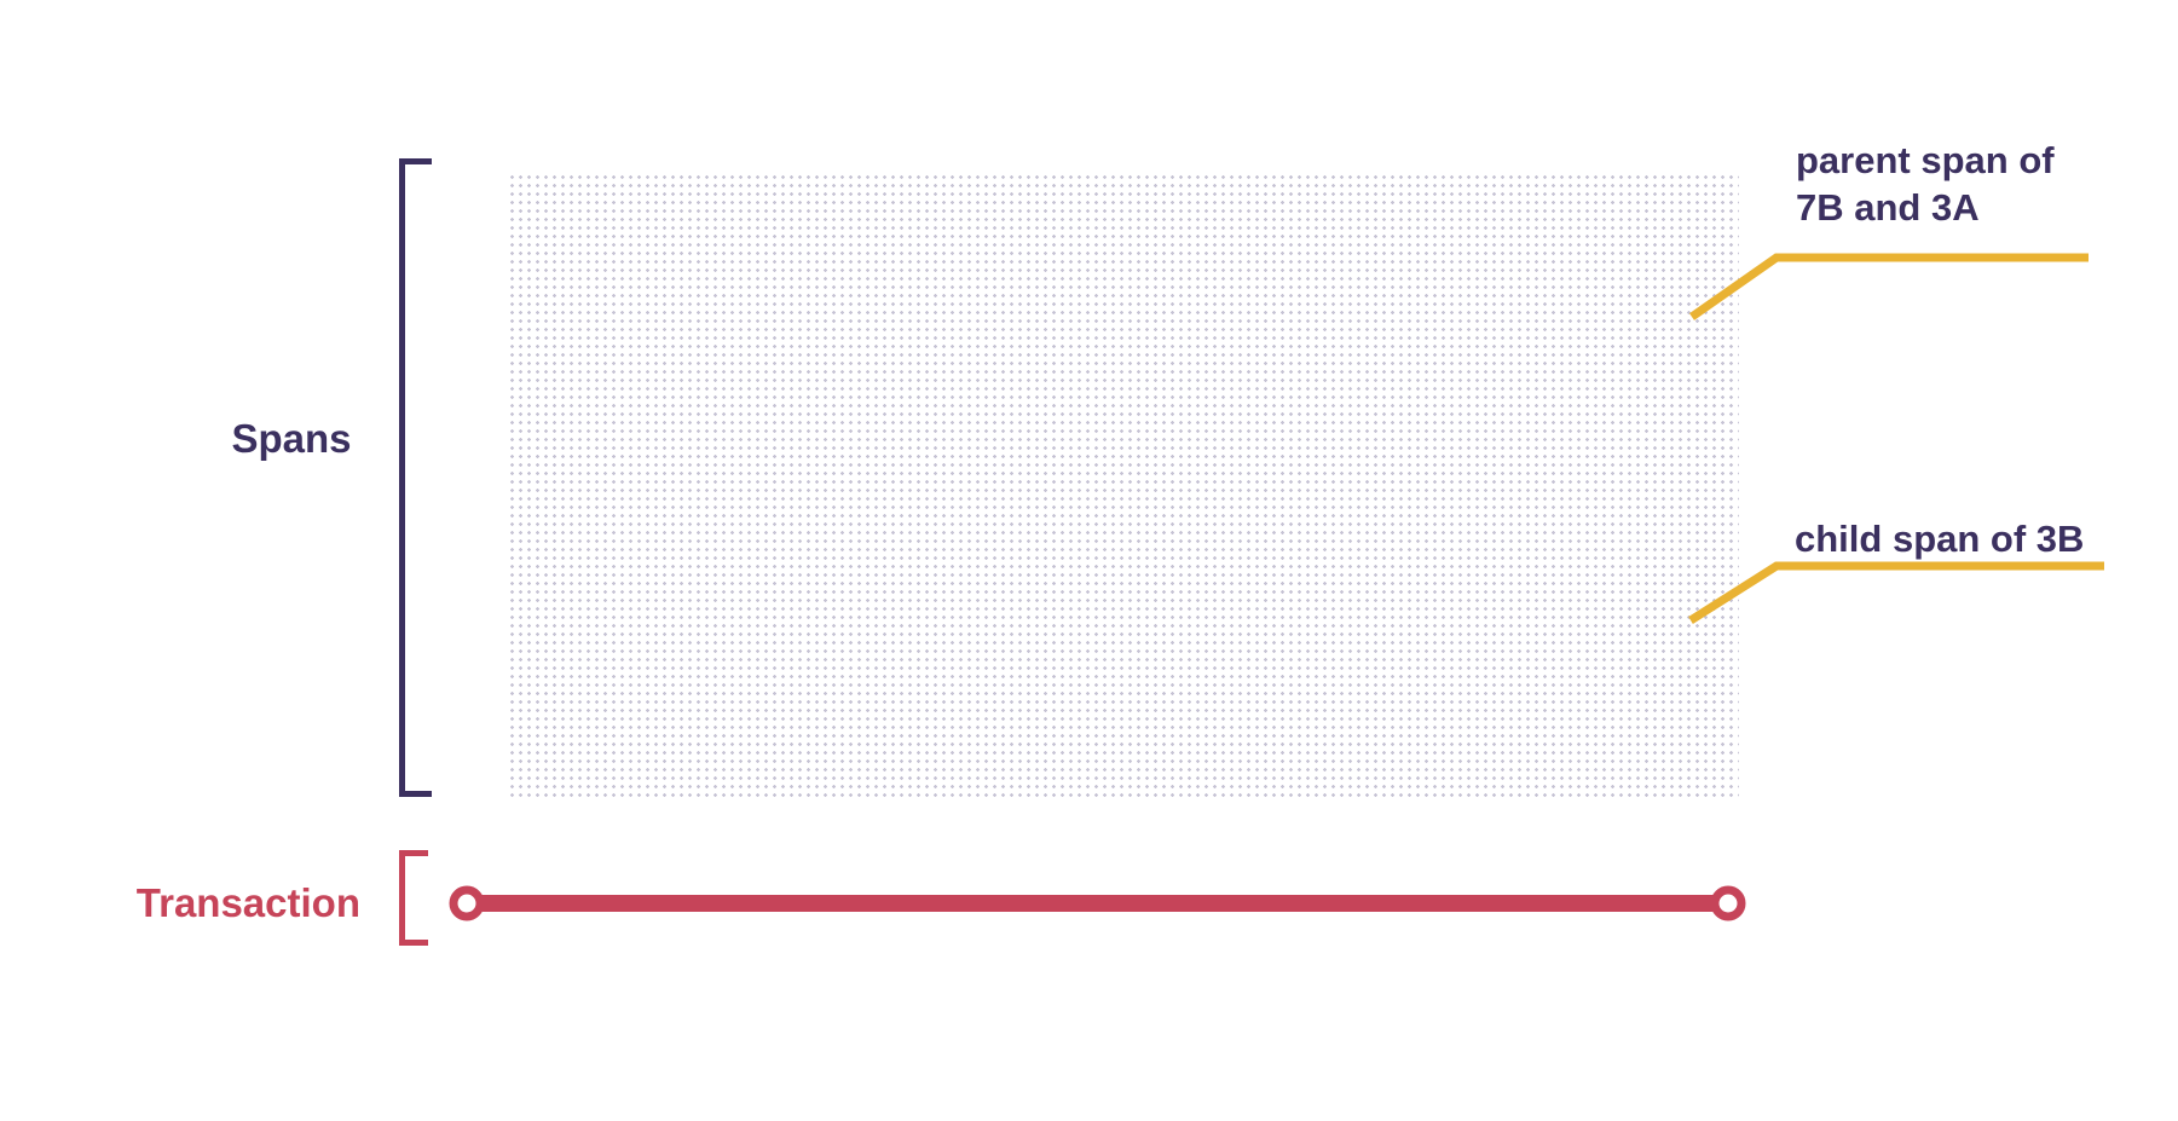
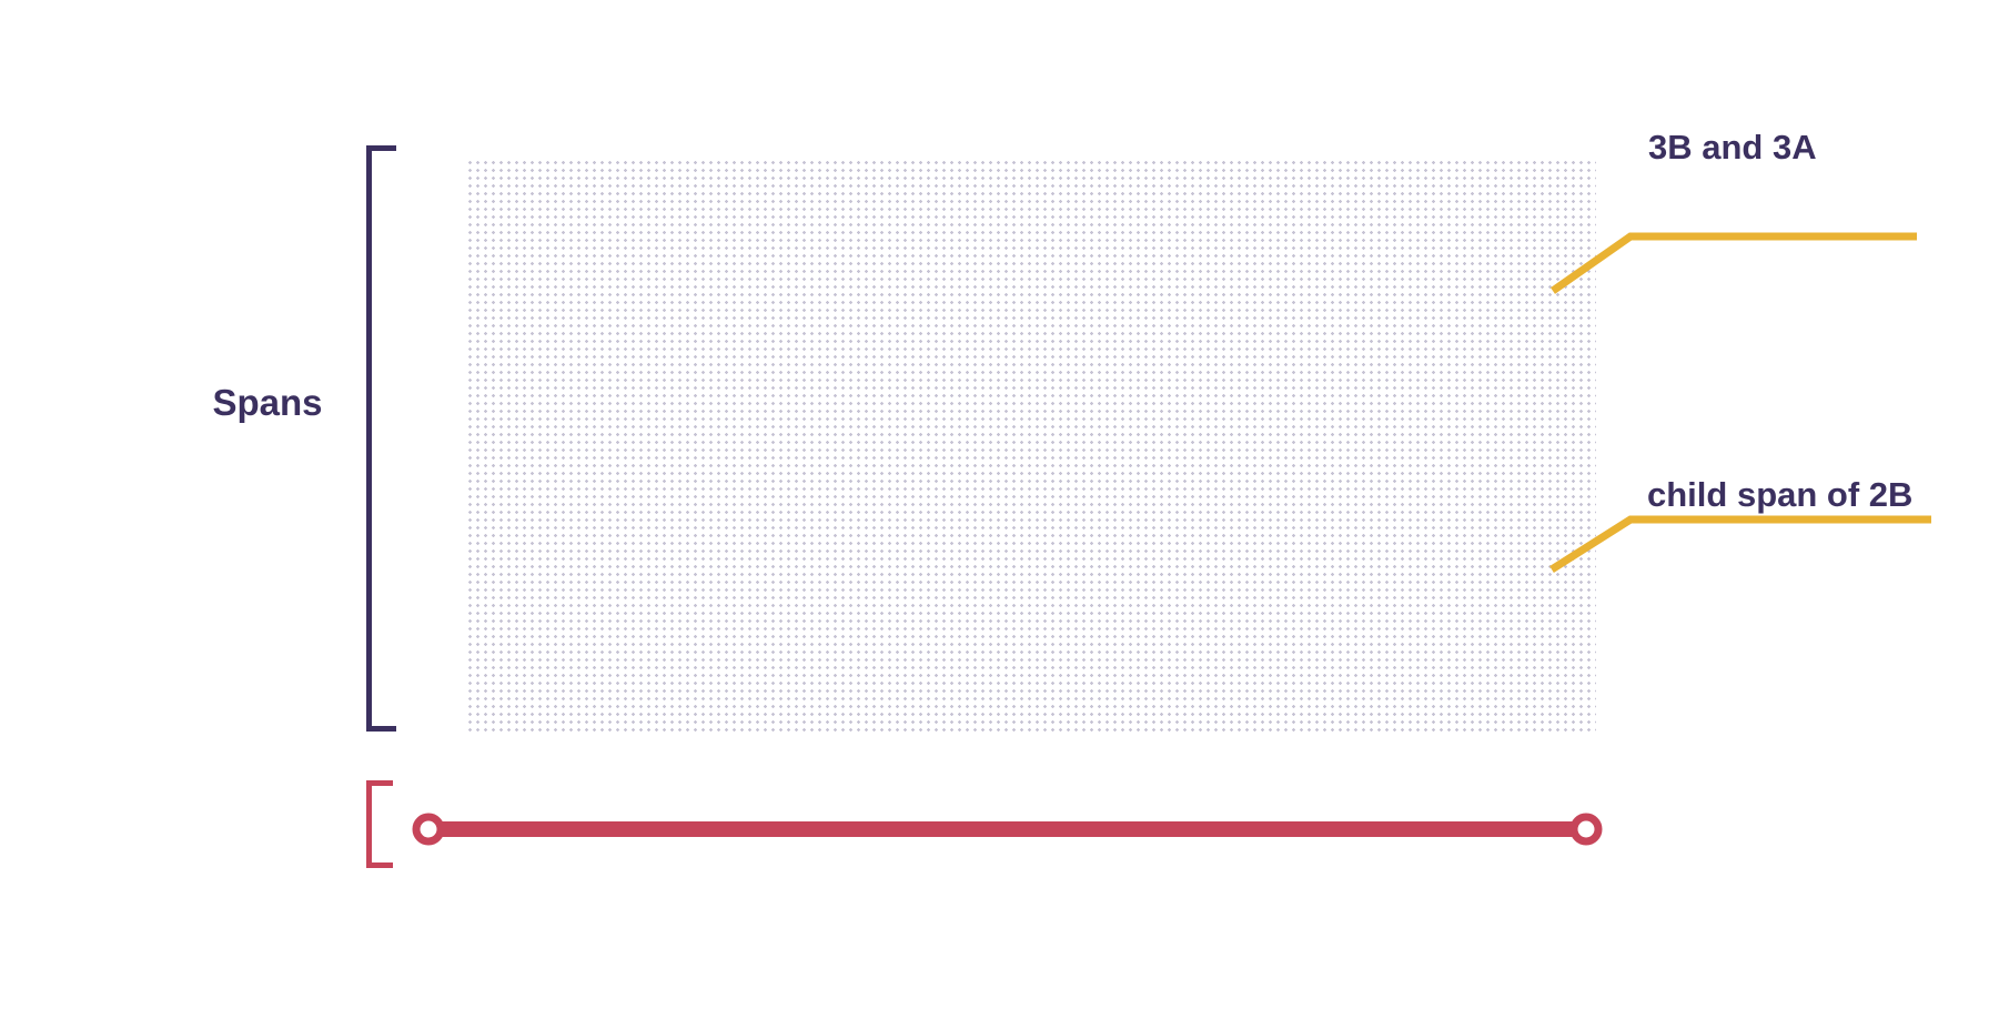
  Spans
- Transaction
- parent span of
- 7B and 3A
+ 3B and 3A
- child span of 3B
+ child span of 2B
